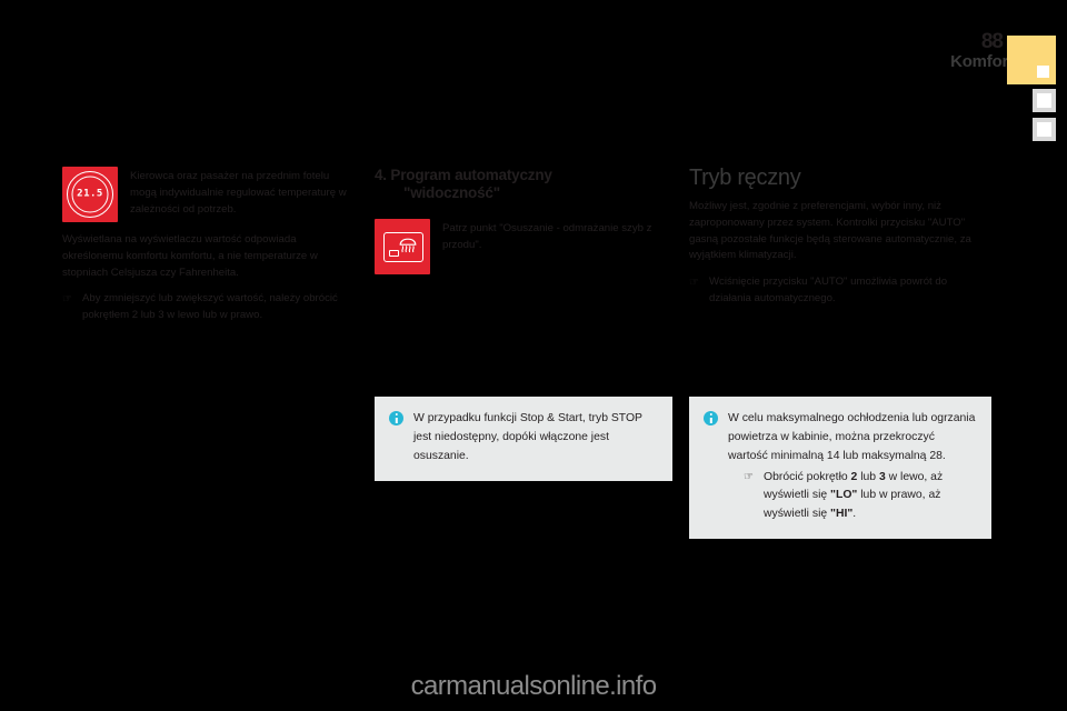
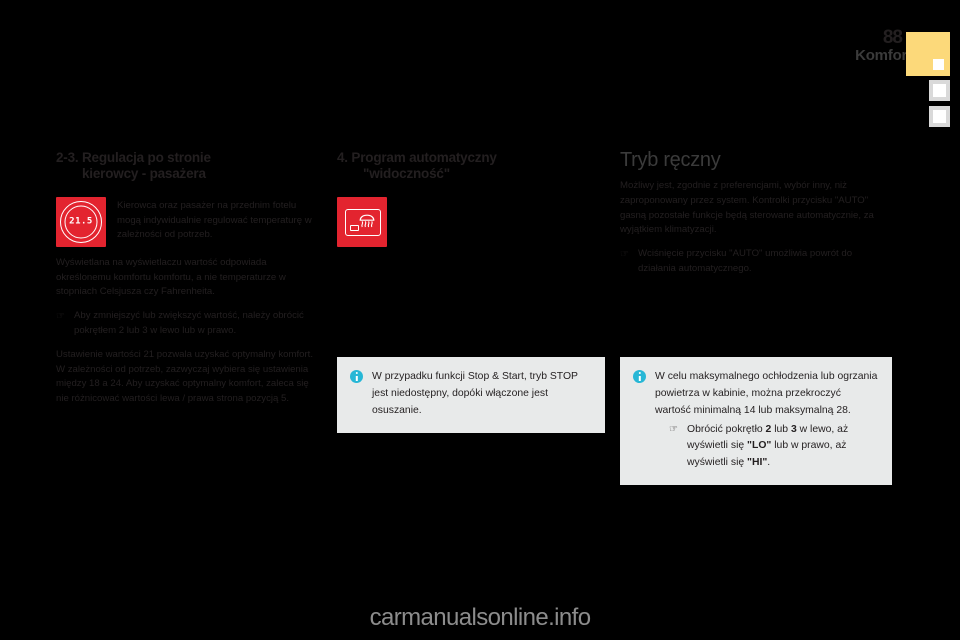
  88
  Komfor
+ 2-3. Regulacja po stronie
+ kierowcy - pasażera
  21.5
  Kierowca oraz pasażer na przednim fotelu mogą indywidualnie regulować temperaturę w zależności od potrzeb.
  Wyświetlana na wyświetlaczu wartość odpowiada określonemu komfortu komfortu, a nie temperaturze w stopniach Celsjusza czy Fahrenheita.
  Aby zmniejszyć lub zwiększyć wartość, należy obrócić pokrętłem 2 lub 3 w lewo lub w prawo.
+ Ustawienie wartości 21 pozwala uzyskać optymalny komfort. W zależności od potrzeb, zazwyczaj wybiera się ustawienia między 18 a 24. Aby uzyskać optymalny komfort, zaleca się nie różnicować wartości lewa / prawa strona pozycją 5.
  4. Program automatyczny
  "widoczność"
- Patrz punkt "Osuszanie - odmrażanie szyb z przodu".
  W przypadku funkcji Stop & Start, tryb STOP jest niedostępny, dopóki włączone jest osuszanie.
  Tryb ręczny
  Możliwy jest, zgodnie z preferencjami, wybór inny, niż zaproponowany przez system. Kontrolki przycisku "AUTO" gasną pozostałe funkcje będą sterowane automatycznie, za wyjątkiem klimatyzacji.
  Wciśnięcie przycisku "AUTO" umożliwia powrót do działania automatycznego.
  W celu maksymalnego ochłodzenia lub ogrzania powietrza w kabinie, można przekroczyć wartość minimalną 14 lub maksymalną 28.
  ☞
  Obrócić pokrętło 2 lub 3 w lewo, aż wyświetli się "LO" lub w prawo, aż wyświetli się "HI".
  carmanualsonline.info
